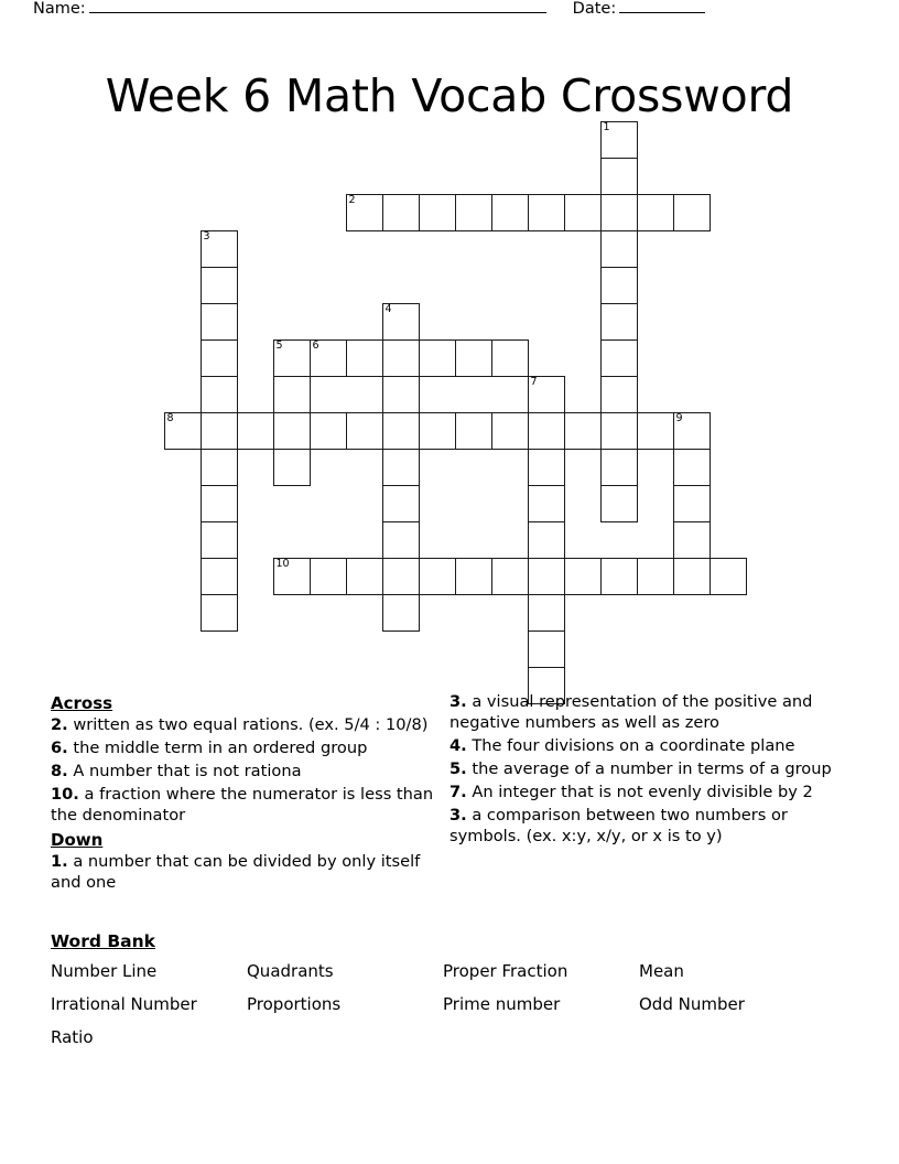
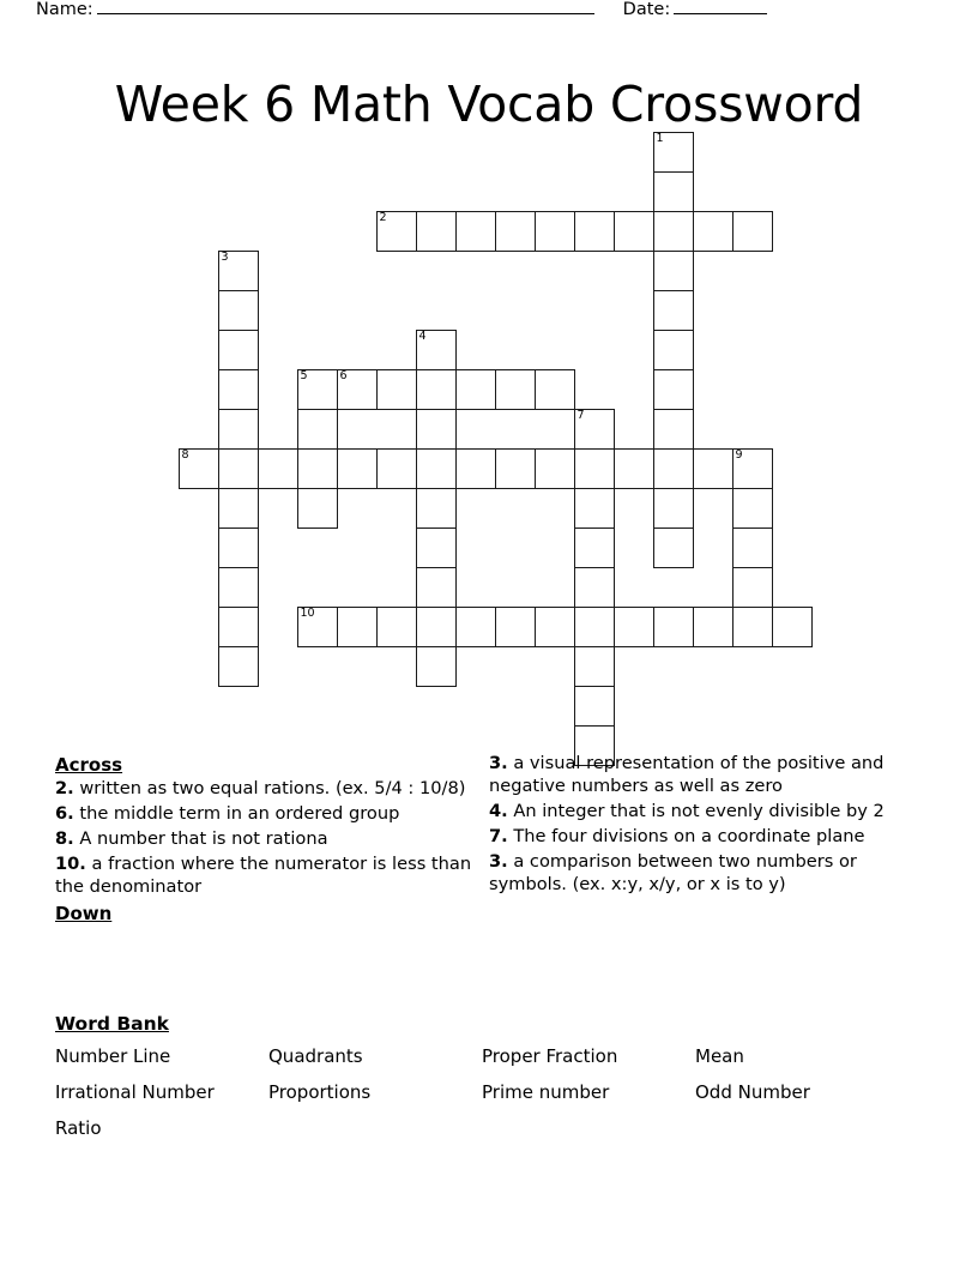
  Name:
  Date:
  Week 6 Math Vocab Crossword
  1
  2
  3
  4
  5
  6
  7
  8
  9
  10
  Across
  2. written as two equal rations. (ex. 5/4 : 10/8)
  6. the middle term in an ordered group
  8. A number that is not rationa
  10. a fraction where the numerator is less than the denominator
  Down
- 1. a number that can be divided by only itself and one
  3. a visual representation of the positive and negative numbers as well as zero
- 4. The four divisions on a coordinate plane
+ 4. An integer that is not evenly divisible by 2
- 5. the average of a number in terms of a group
- 7. An integer that is not evenly divisible by 2
+ 7. The four divisions on a coordinate plane
  3. a comparison between two numbers or symbols. (ex. x:y, x/y, or x is to y)
  Word Bank
  Number Line
  Quadrants
  Proper Fraction
  Mean
  Irrational Number
  Proportions
  Prime number
  Odd Number
  Ratio
